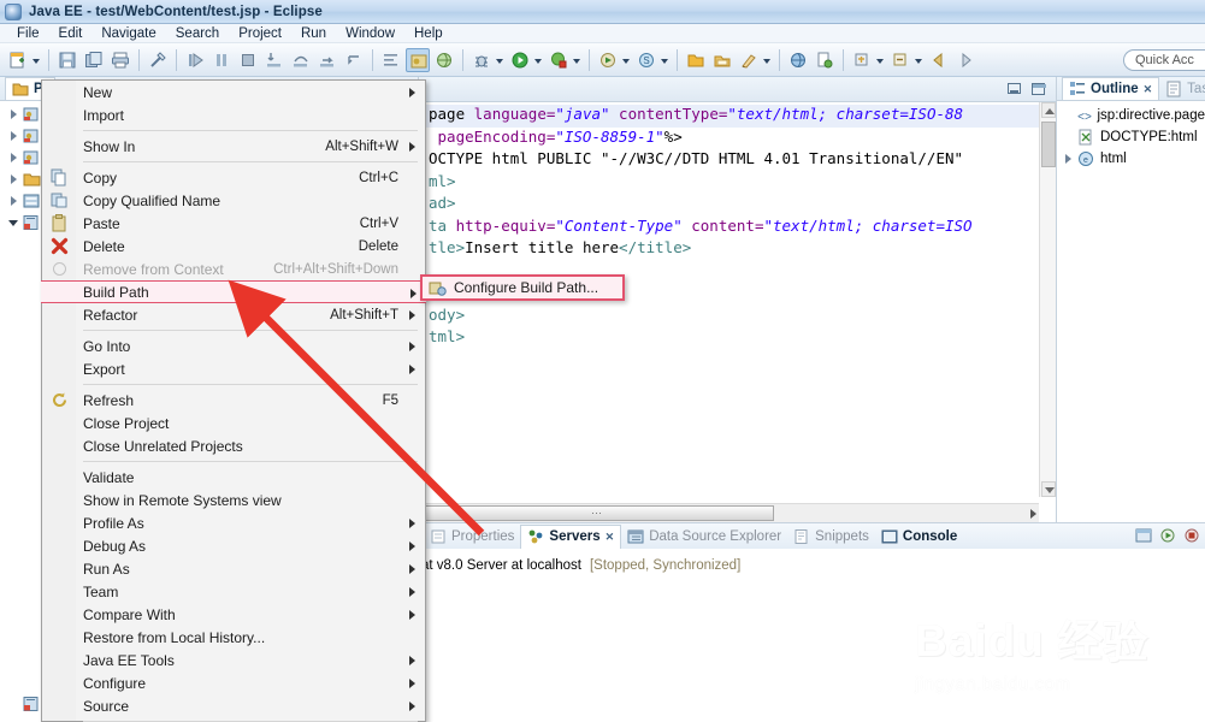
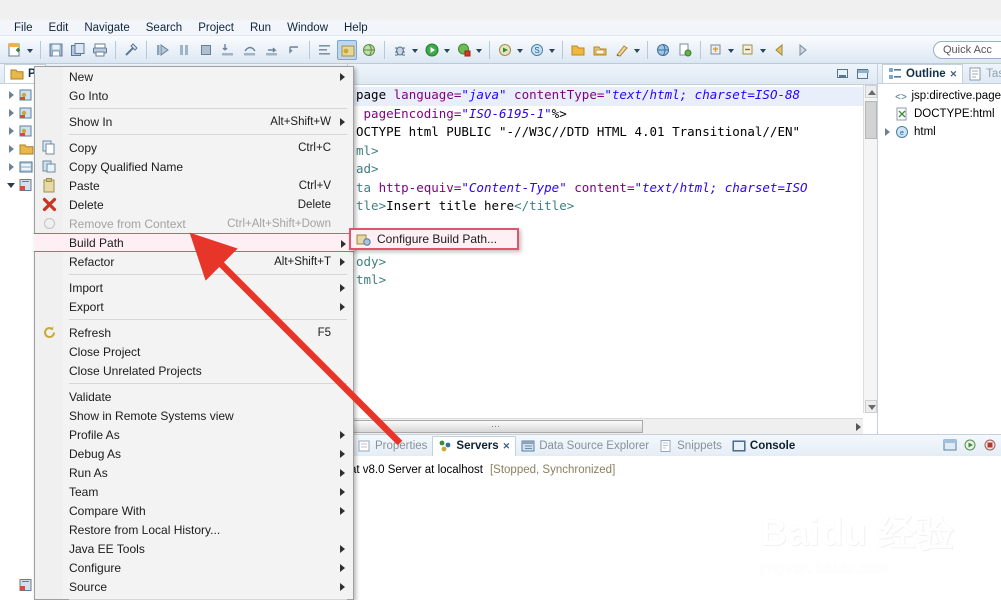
- Java EE - test/WebContent/test.jsp - Eclipse
  File
  Edit
  Navigate
  Search
  Project
  Run
  Window
  Help
  S
  Quick Acc
  page language="java" contentType="text/html; charset=ISO-88
- pageEncoding="ISO-8859-1"%>
+ pageEncoding="ISO-6195-1"%>
  OCTYPE html PUBLIC "-//W3C//DTD HTML 4.01 Transitional//EN"
  ml>
  ad>
  ta http-equiv="Content-Type" content="text/html; charset=ISO
  tle>Insert title here</title>
  ody>
  tml>
  ⋯
  Outline
  ✕
  <>
  jsp:directive.page
  DOCTYPE:html
  html
  Properties
  Servers
  ✕
  Data Source Explorer
  Snippets
  Console
  t v8.0 Server at localhost
  [Stopped, Synchronized]
  New
- Import
+ Go Into
  Show In
  Alt+Shift+W
  Copy
  Ctrl+C
  Copy Qualified Name
  Paste
  Ctrl+V
  Delete
  Delete
  Remove from Context
  Ctrl+Alt+Shift+Down
  Build Path
  Refactor
  Alt+Shift+T
- Go Into
+ Import
  Export
  Refresh
  F5
  Close Project
  Close Unrelated Projects
  Validate
  Show in Remote Systems view
  Profile As
  Debug As
  Run As
  Team
  Compare With
  Restore from Local History...
  Java EE Tools
  Configure
  Source
  Configure Build Path...
